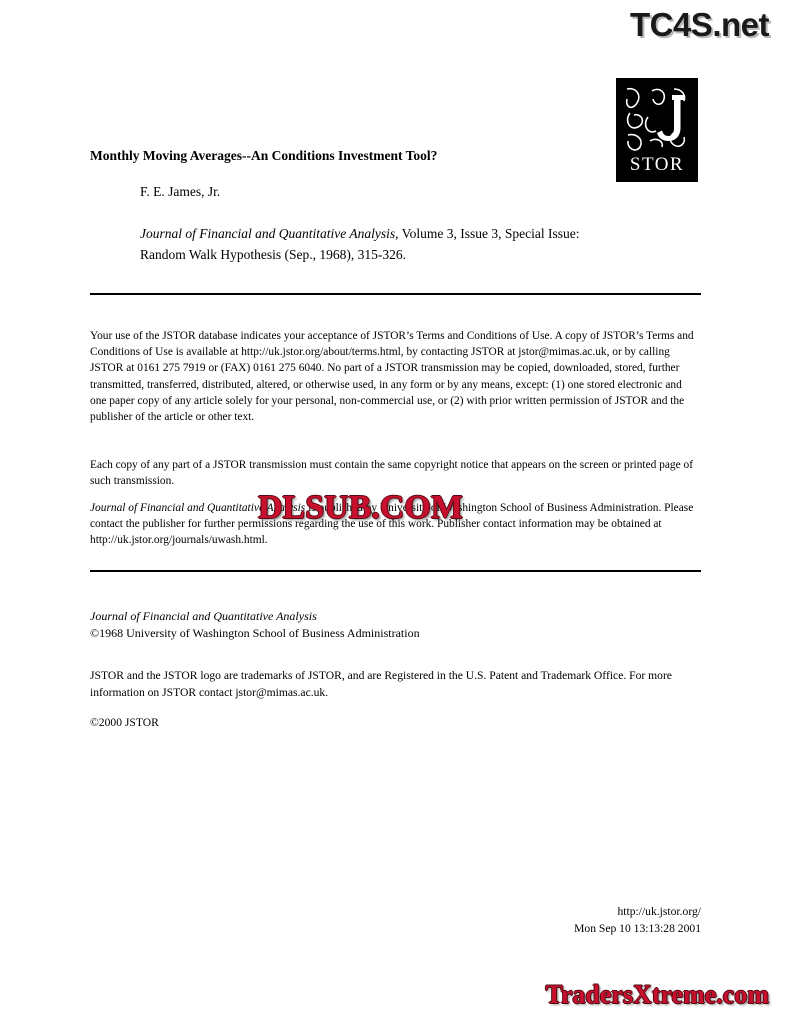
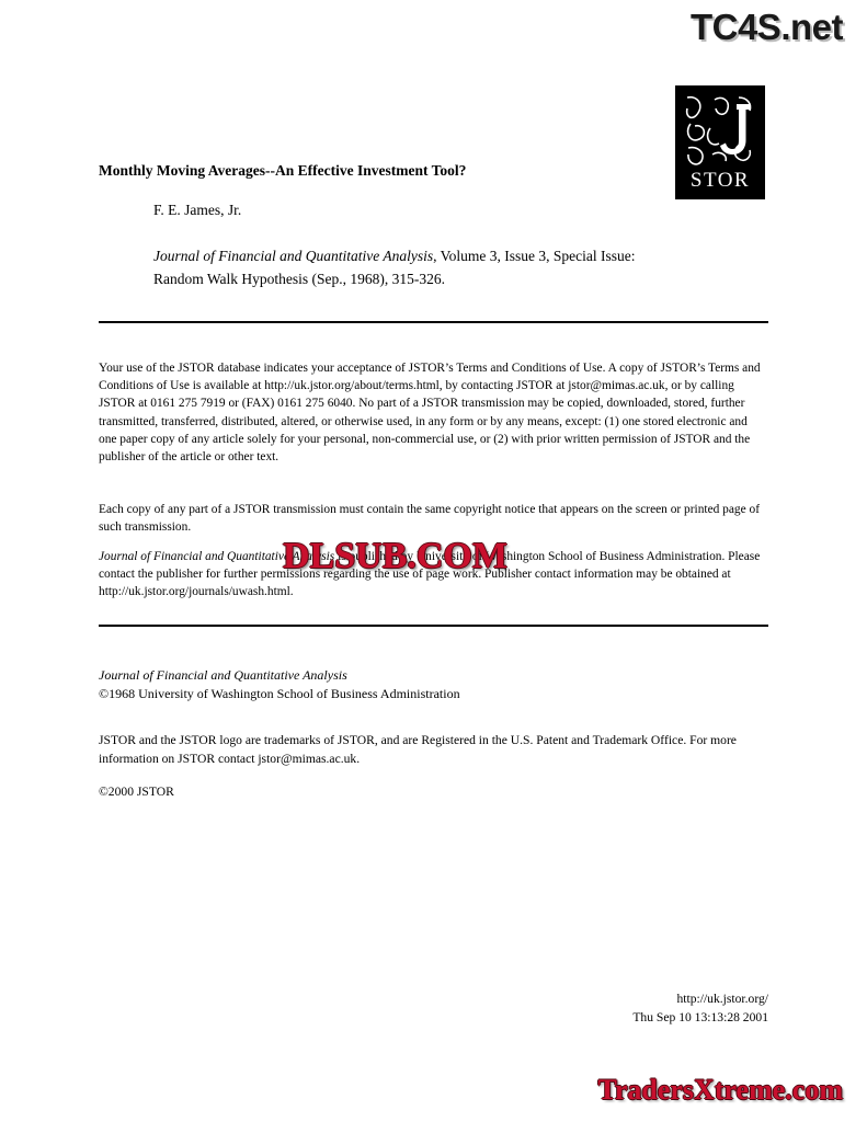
  TC4S.net
  STOR
- Monthly Moving Averages--An Conditions Investment Tool?
+ Monthly Moving Averages--An Effective Investment Tool?
  F. E. James, Jr.
  Journal of Financial and Quantitative Analysis, Volume 3, Issue 3, Special Issue:
  Random Walk Hypothesis (Sep., 1968), 315-326.
  Your use of the JSTOR database indicates your acceptance of JSTOR’s Terms and Conditions of Use. A copy of JSTOR’s Terms and Conditions of Use is available at http://uk.jstor.org/about/terms.html, by contacting JSTOR at jstor@mimas.ac.uk, or by calling JSTOR at 0161 275 7919 or (FAX) 0161 275 6040. No part of a JSTOR transmission may be copied, downloaded, stored, further transmitted, transferred, distributed, altered, or otherwise used, in any form or by any means, except: (1) one stored electronic and one paper copy of any article solely for your personal, non-commercial use, or (2) with prior written permission of JSTOR and the publisher of the article or other text.
  Each copy of any part of a JSTOR transmission must contain the same copyright notice that appears on the screen or printed page of such transmission.
- Journal of Financial and Quantitative Analysis is published by University of Washington School of Business Administration. Please contact the publisher for further permissions regarding the use of this work. Publisher contact information may be obtained at http://uk.jstor.org/journals/uwash.html.
+ Journal of Financial and Quantitative Analysis is published by University of Washington School of Business Administration. Please contact the publisher for further permissions regarding the use of page work. Publisher contact information may be obtained at http://uk.jstor.org/journals/uwash.html.
  DLSUB.COM
  Journal of Financial and Quantitative Analysis
  ©1968 University of Washington School of Business Administration
  JSTOR and the JSTOR logo are trademarks of JSTOR, and are Registered in the U.S. Patent and Trademark Office. For more information on JSTOR contact jstor@mimas.ac.uk.
  ©2000 JSTOR
  http://uk.jstor.org/
- Mon Sep 10 13:13:28 2001
+ Thu Sep 10 13:13:28 2001
  TradersXtreme.com
